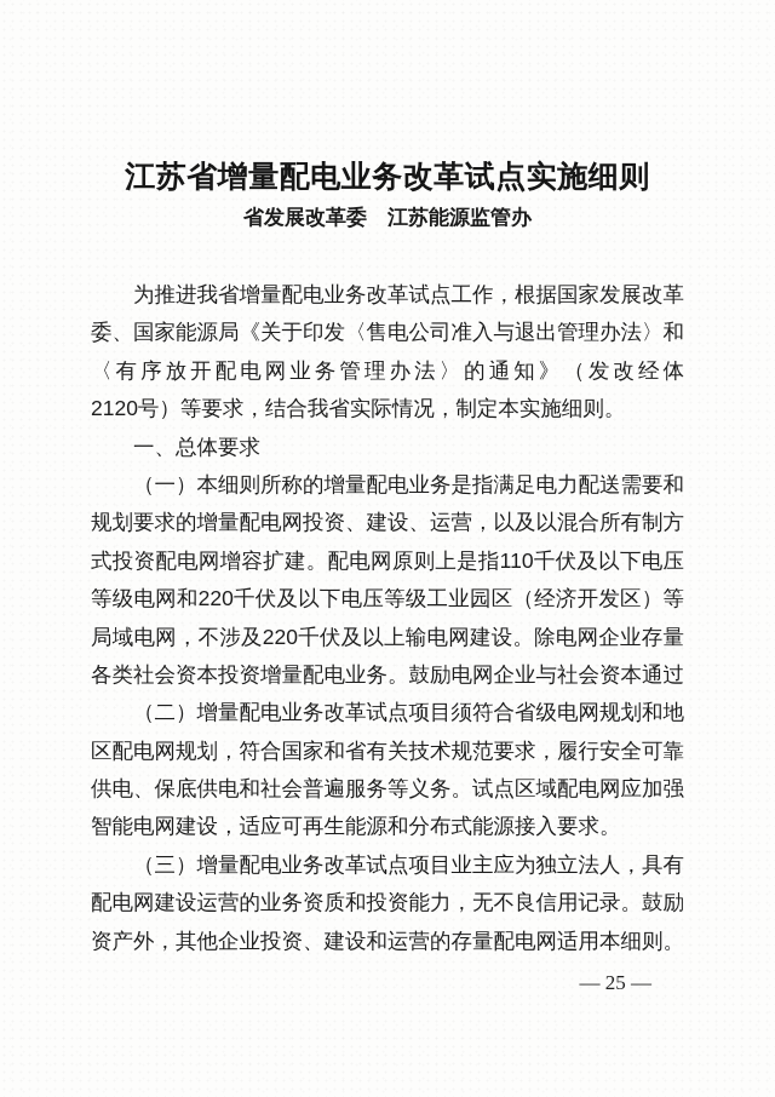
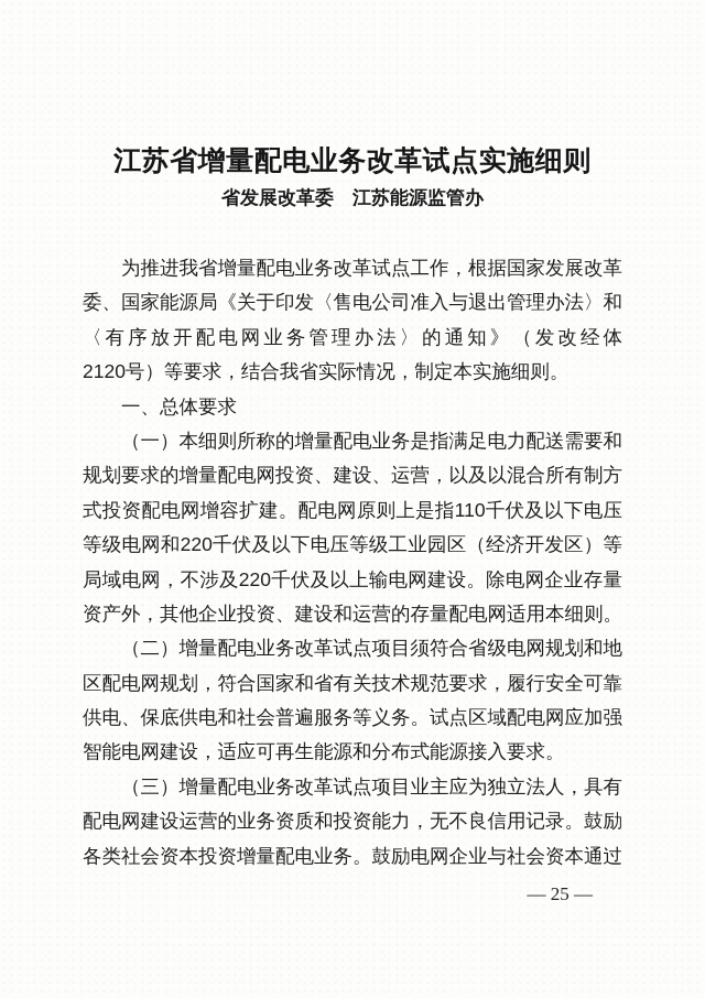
  江苏省增量配电业务改革试点实施细则
  省发展改革委 江苏能源监管办
  为推进我省增量配电业务改革试点工作，根据国家发展改革
  委、国家能源局《关于印发〈售电公司准入与退出管理办法〉和
  〈有序放开配电网业务管理办法〉的通知》（发改经体
  2120号）等要求，结合我省实际情况，制定本实施细则。
  一、总体要求
  （一）本细则所称的增量配电业务是指满足电力配送需要和
  规划要求的增量配电网投资、建设、运营，以及以混合所有制方
  式投资配电网增容扩建。配电网原则上是指110千伏及以下电压
  等级电网和220千伏及以下电压等级工业园区（经济开发区）等
  局域电网，不涉及220千伏及以上输电网建设。除电网企业存量
- 各类社会资本投资增量配电业务。鼓励电网企业与社会资本通过
+ 资产外，其他企业投资、建设和运营的存量配电网适用本细则。
  （二）增量配电业务改革试点项目须符合省级电网规划和地
  区配电网规划，符合国家和省有关技术规范要求，履行安全可靠
  供电、保底供电和社会普遍服务等义务。试点区域配电网应加强
  智能电网建设，适应可再生能源和分布式能源接入要求。
  （三）增量配电业务改革试点项目业主应为独立法人，具有
  配电网建设运营的业务资质和投资能力，无不良信用记录。鼓励
- 资产外，其他企业投资、建设和运营的存量配电网适用本细则。
+ 各类社会资本投资增量配电业务。鼓励电网企业与社会资本通过
  — 25 —
